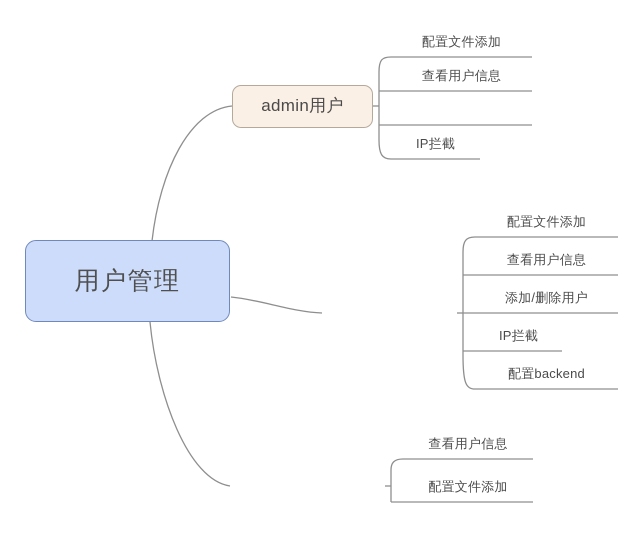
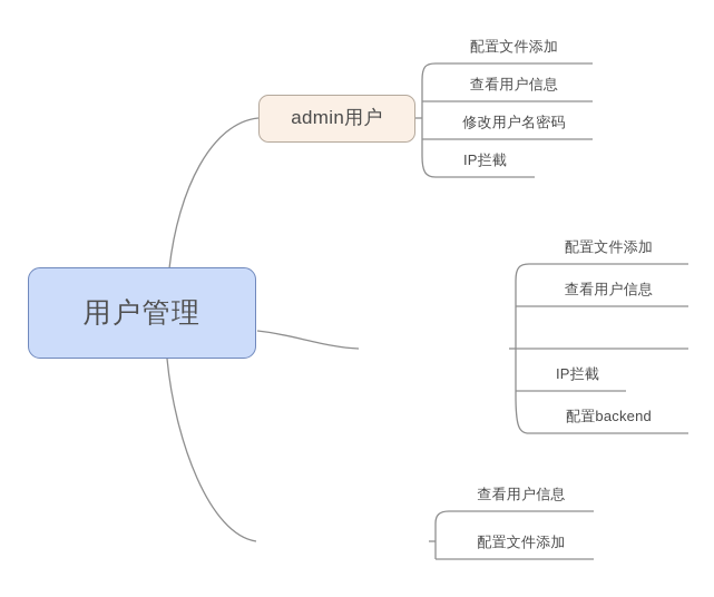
  用户管理
  admin用户
  配置文件添加
  查看用户信息
+ 修改用户名密码
  IP拦截
  配置文件添加
  查看用户信息
- 添加/删除用户
  IP拦截
  配置backend
  查看用户信息
  配置文件添加
